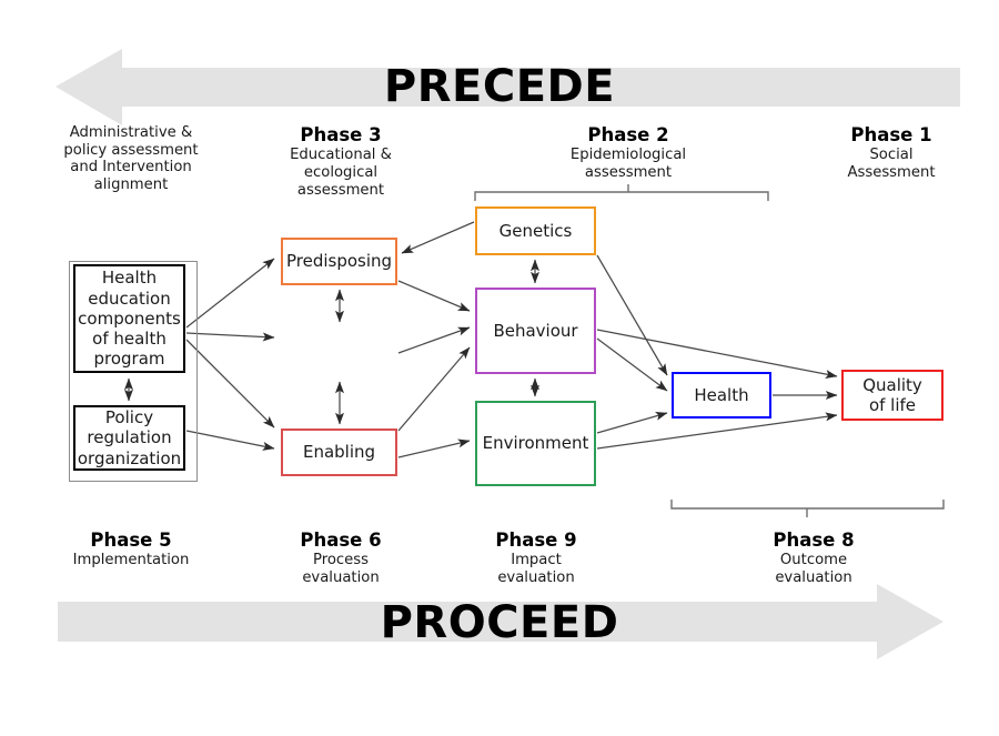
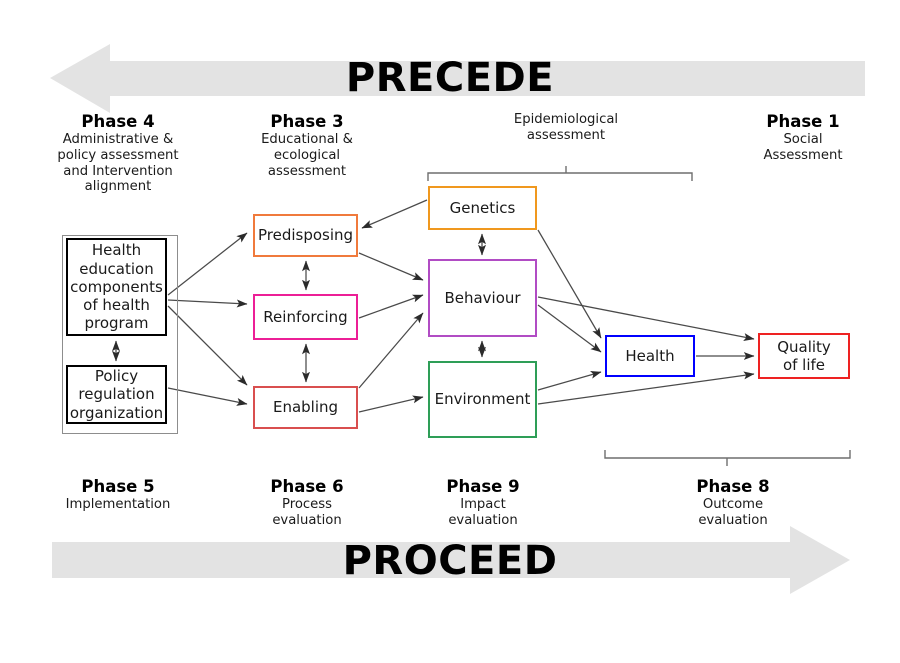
  PRECEDE
  PROCEED
+ Phase 4
  Administrative &
  policy assessment
  and Intervention
  alignment
  Phase 3
  Educational &
  ecological
  assessment
- Phase 2
  Epidemiological
  assessment
  Phase 1
  Social
  Assessment
  Phase 5
  Implementation
  Phase 6
  Process
  evaluation
  Phase 9
  Impact
  evaluation
  Phase 8
  Outcome
  evaluation
  Health
  education
  components
  of health
  program
  Policy
  regulation
  organization
  Predisposing
+ Reinforcing
  Enabling
  Genetics
  Behaviour
  Environment
  Health
  Quality
  of life
